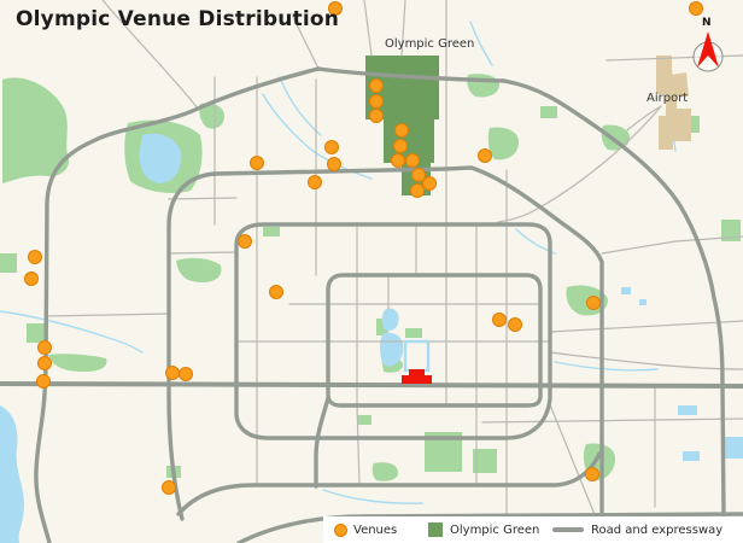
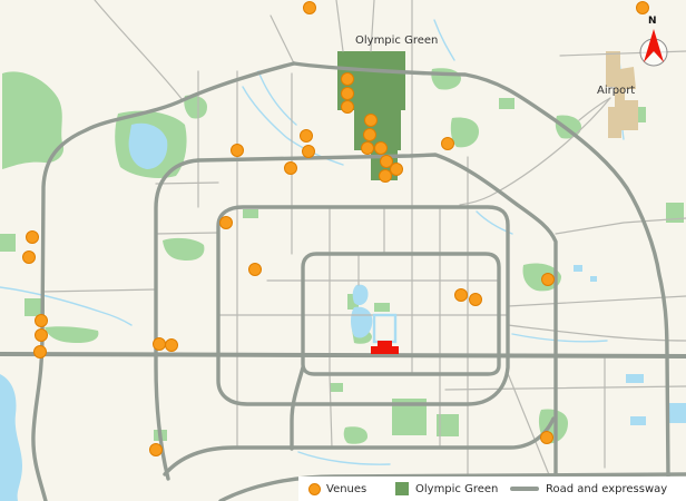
- Olympic Venue Distribution
  Olympic Green
  Airport
  N
  Venues
  Olympic Green
  Road and expressway
